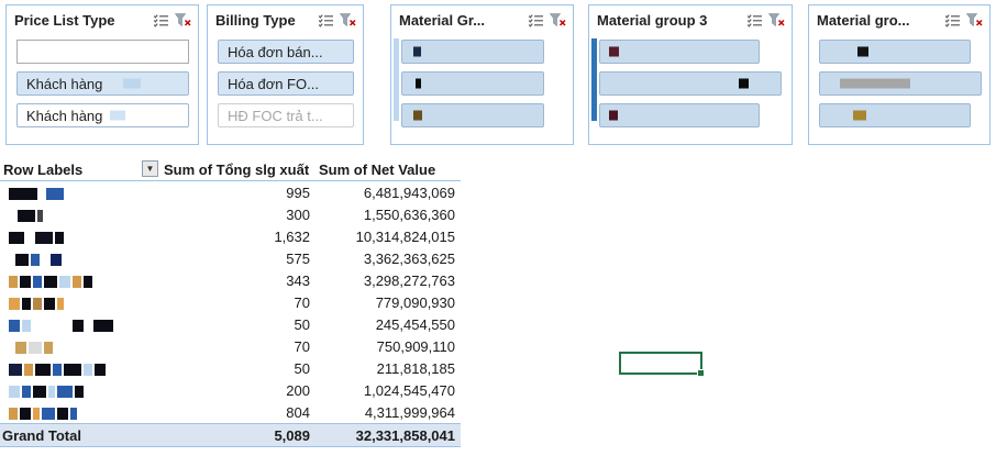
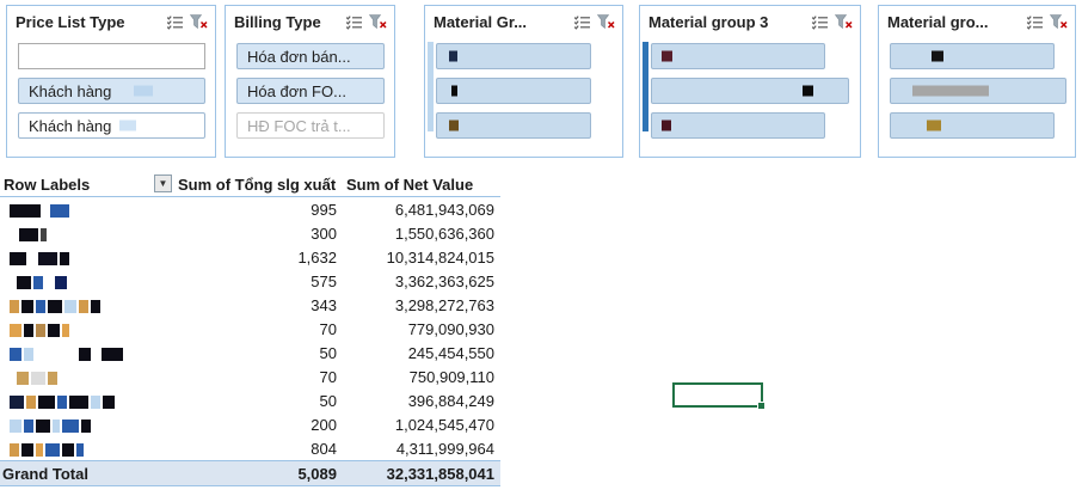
  Price List Type
  Khách hàng
  Khách hàng
  Billing Type
  Hóa đơn bán...
  Hóa đơn FO...
  HĐ FOC trả t...
  Material Gr...
  Material group 3
  Material gro...
  Row Labels ▼	Sum of Tổng slg xuất	Sum of Net Value
  	995	6,481,943,069
  	300	1,550,636,360
  	1,632	10,314,824,015
  	575	3,362,363,625
  	343	3,298,272,763
  	70	779,090,930
  	50	245,454,550
  	70	750,909,110
- 	50	211,818,185
+ 	50	396,884,249
  	200	1,024,545,470
  	804	4,311,999,964
  Grand Total	5,089	32,331,858,041
